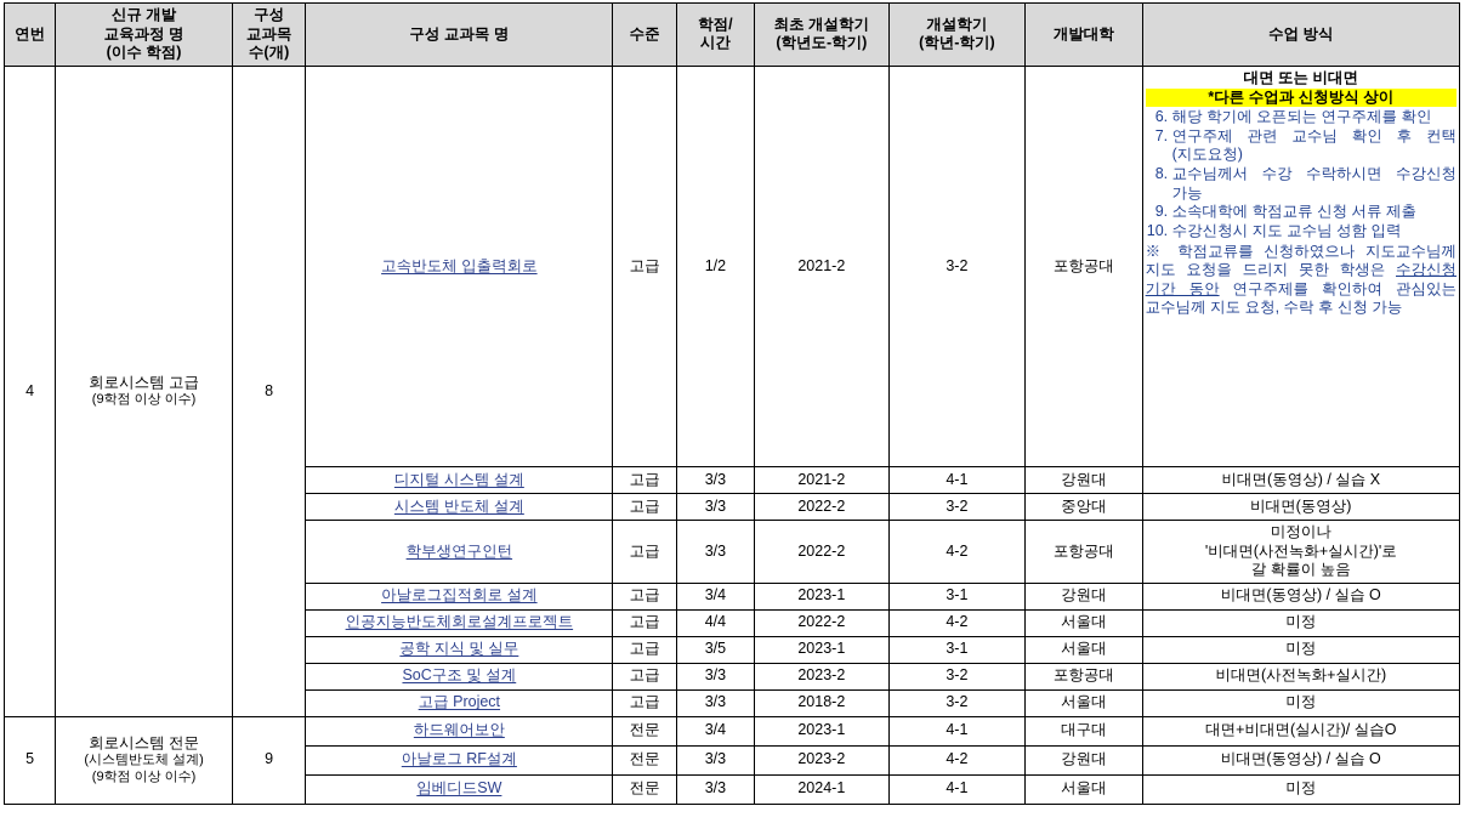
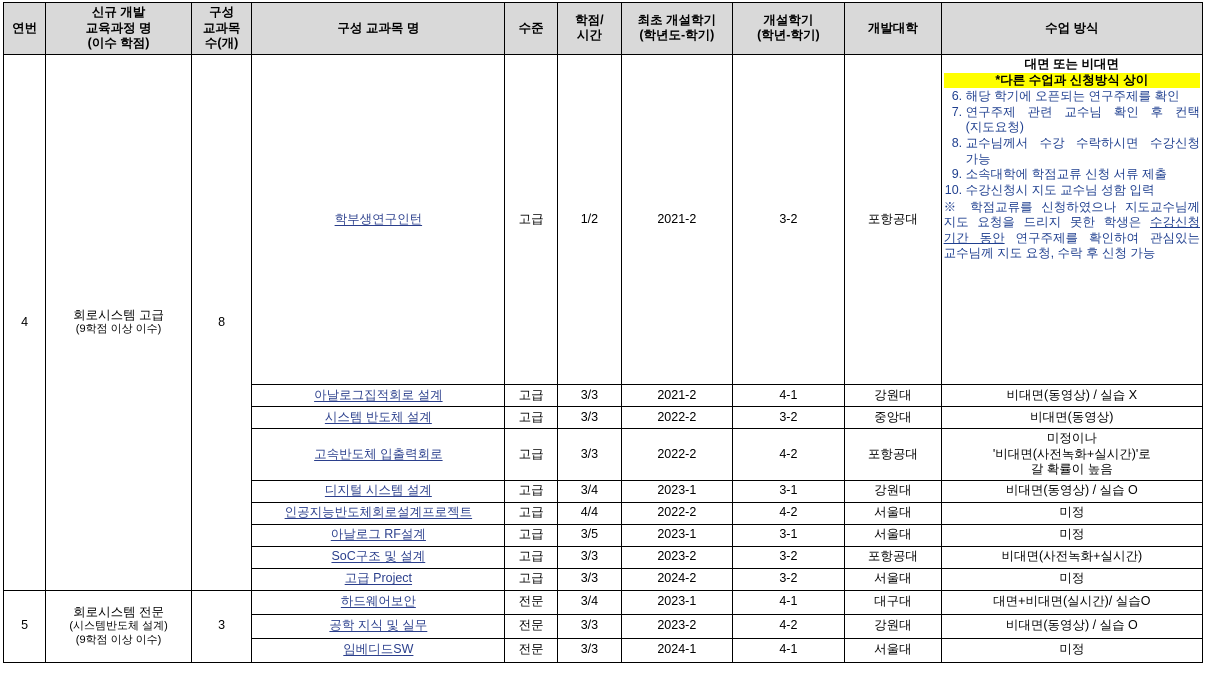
  연번	신규 개발 교육과정 명 (이수 학점)	구성 교과목 수(개)	구성 교과목 명	수준	학점/ 시간	최초 개설학기 (학년도-학기)	개설학기 (학년-학기)	개발대학	수업 방식
- 4	회로시스템 고급 (9학점 이상 이수)	8	고속반도체 입출력회로	고급	1/2	2021-2	3-2	포항공대	대면 또는 비대면 *다른 수업과 신청방식 상이 해당 학기에 오픈되는 연구주제를 확인연구주제 관련 교수님 확인 후 컨택(지도요청)교수님께서 수강 수락하시면 수강신청 가능소속대학에 학점교류 신청 서류 제출수강신청시 지도 교수님 성함 입력 ※ 학점교류를 신청하였으나 지도교수님께 지도 요청을 드리지 못한 학생은 수강신청 기간 동안 연구주제를 확인하여 관심있는 교수님께 지도 요청, 수락 후 신청 가능
+ 4	회로시스템 고급 (9학점 이상 이수)	8	학부생연구인턴	고급	1/2	2021-2	3-2	포항공대	대면 또는 비대면 *다른 수업과 신청방식 상이 해당 학기에 오픈되는 연구주제를 확인연구주제 관련 교수님 확인 후 컨택(지도요청)교수님께서 수강 수락하시면 수강신청 가능소속대학에 학점교류 신청 서류 제출수강신청시 지도 교수님 성함 입력 ※ 학점교류를 신청하였으나 지도교수님께 지도 요청을 드리지 못한 학생은 수강신청 기간 동안 연구주제를 확인하여 관심있는 교수님께 지도 요청, 수락 후 신청 가능
- 디지털 시스템 설계	고급	3/3	2021-2	4-1	강원대	비대면(동영상) / 실습 X
+ 아날로그집적회로 설계	고급	3/3	2021-2	4-1	강원대	비대면(동영상) / 실습 X
  시스템 반도체 설계	고급	3/3	2022-2	3-2	중앙대	비대면(동영상)
- 학부생연구인턴	고급	3/3	2022-2	4-2	포항공대	미정이나 '비대면(사전녹화+실시간)'로 갈 확률이 높음
+ 고속반도체 입출력회로	고급	3/3	2022-2	4-2	포항공대	미정이나 '비대면(사전녹화+실시간)'로 갈 확률이 높음
- 아날로그집적회로 설계	고급	3/4	2023-1	3-1	강원대	비대면(동영상) / 실습 O
+ 디지털 시스템 설계	고급	3/4	2023-1	3-1	강원대	비대면(동영상) / 실습 O
  인공지능반도체회로설계프로젝트	고급	4/4	2022-2	4-2	서울대	미정
- 공학 지식 및 실무	고급	3/5	2023-1	3-1	서울대	미정
+ 아날로그 RF설계	고급	3/5	2023-1	3-1	서울대	미정
  SoC구조 및 설계	고급	3/3	2023-2	3-2	포항공대	비대면(사전녹화+실시간)
- 고급 Project	고급	3/3	2018-2	3-2	서울대	미정
+ 고급 Project	고급	3/3	2024-2	3-2	서울대	미정
- 5	회로시스템 전문 (시스템반도체 설계) (9학점 이상 이수)	9	하드웨어보안	전문	3/4	2023-1	4-1	대구대	대면+비대면(실시간)/ 실습O
+ 5	회로시스템 전문 (시스템반도체 설계) (9학점 이상 이수)	3	하드웨어보안	전문	3/4	2023-1	4-1	대구대	대면+비대면(실시간)/ 실습O
- 아날로그 RF설계	전문	3/3	2023-2	4-2	강원대	비대면(동영상) / 실습 O
+ 공학 지식 및 실무	전문	3/3	2023-2	4-2	강원대	비대면(동영상) / 실습 O
  임베디드SW	전문	3/3	2024-1	4-1	서울대	미정
